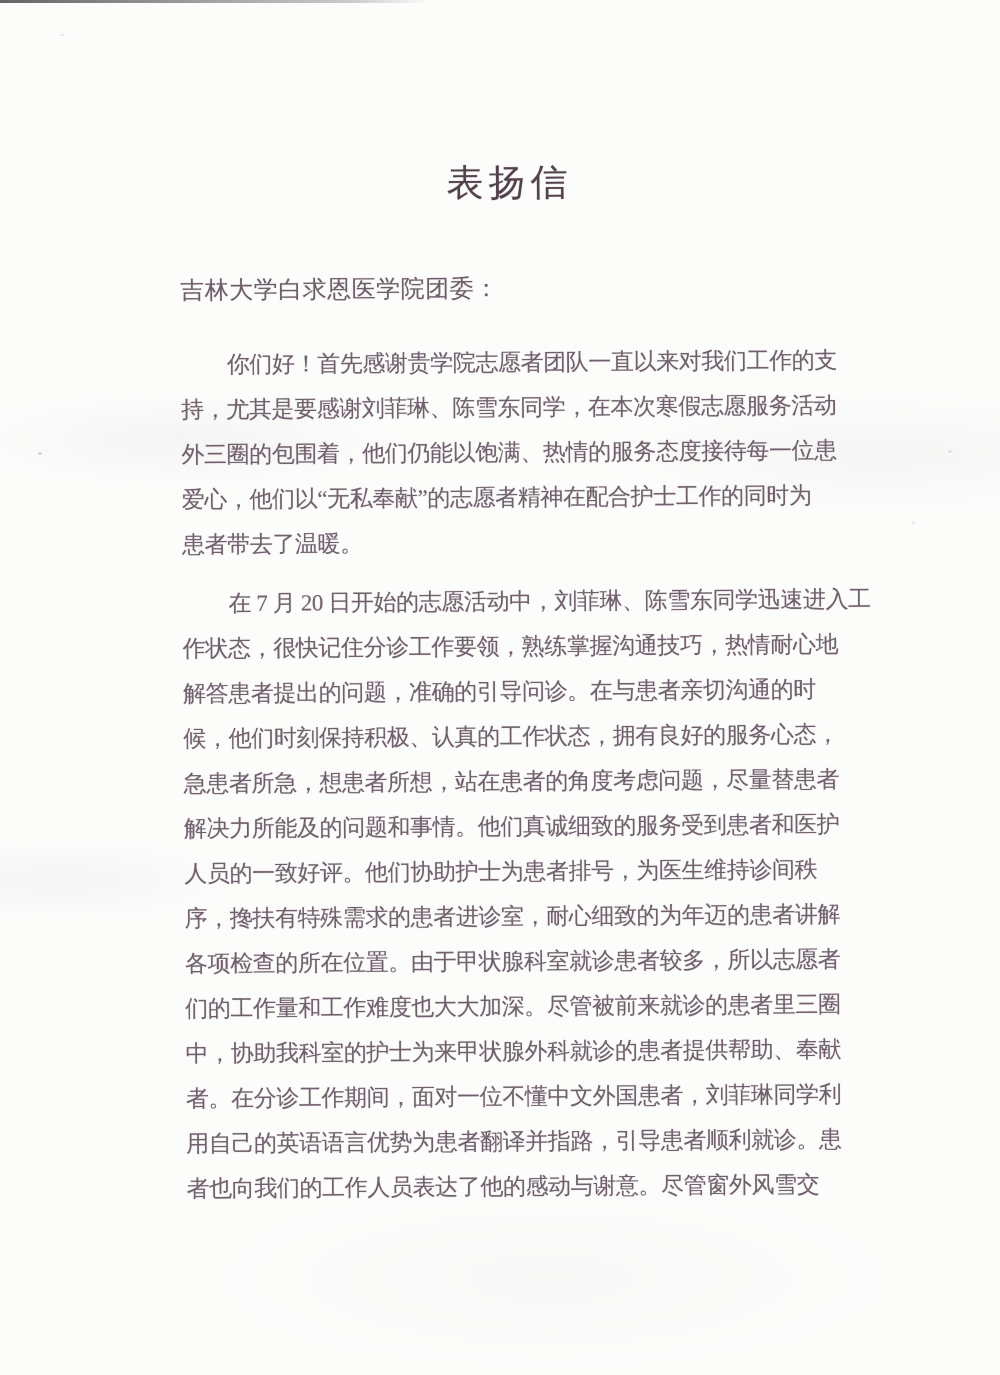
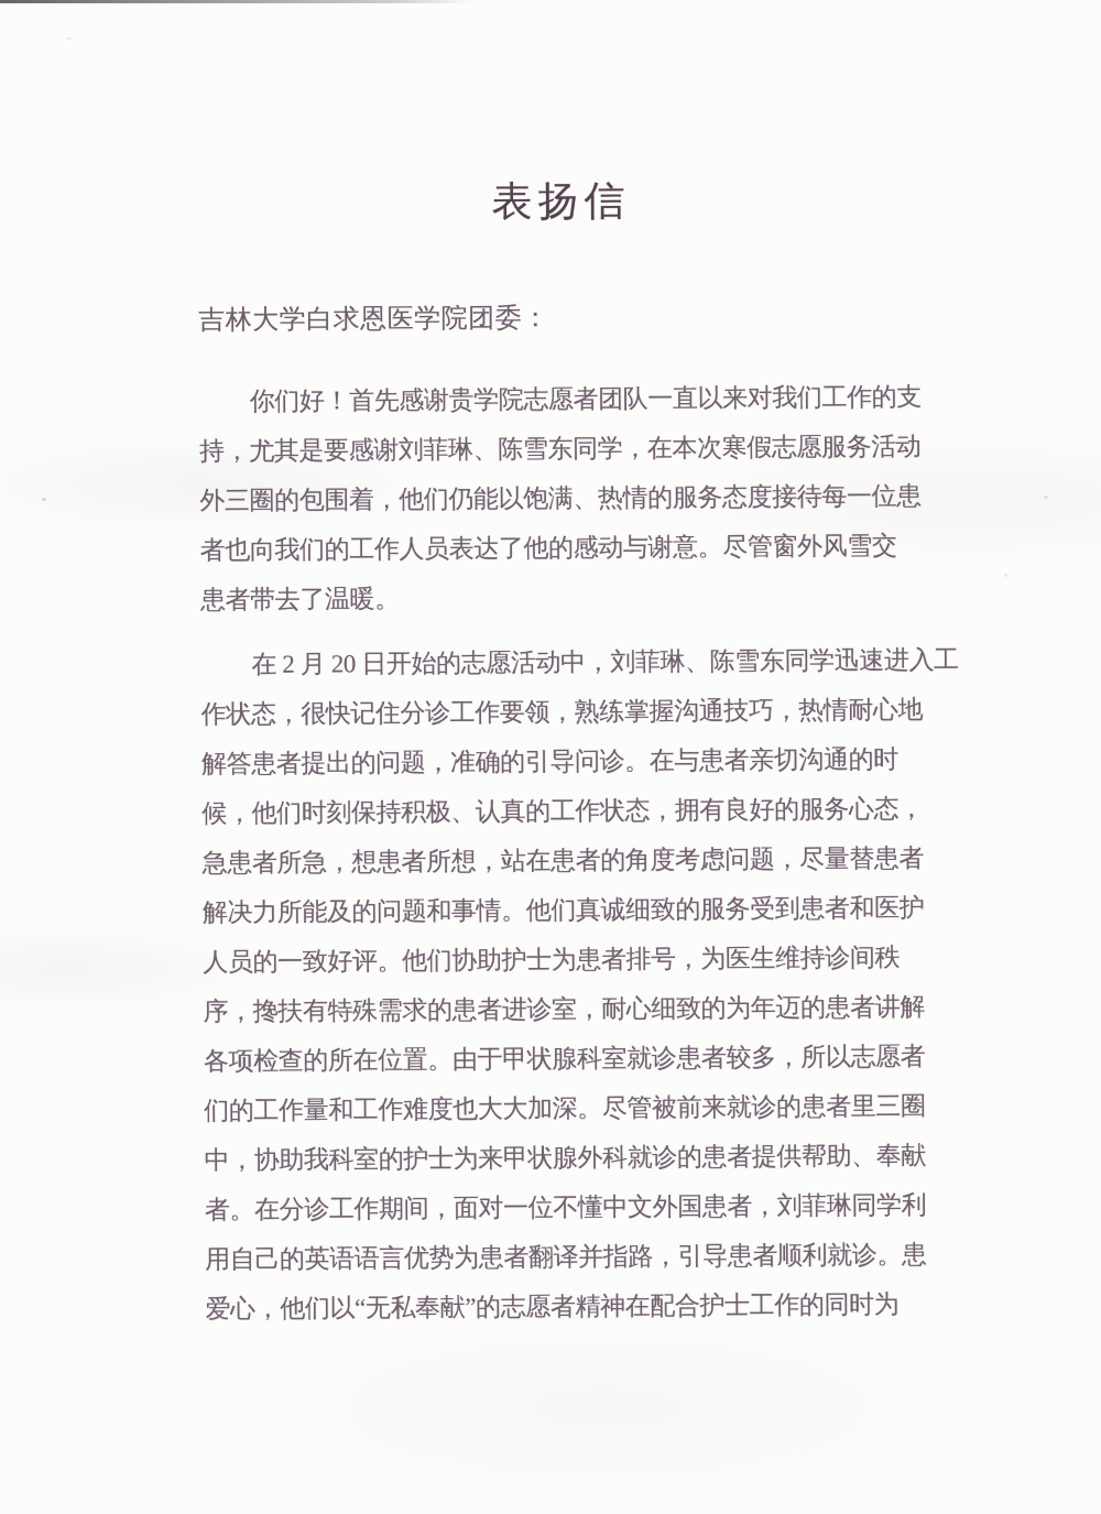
  表扬信
  吉林大学白求恩医学院团委：
  你们好！首先感谢贵学院志愿者团队一直以来对我们工作的支
  持，尤其是要感谢刘菲琳、陈雪东同学，在本次寒假志愿服务活动
  外三圈的包围着，他们仍能以饱满、热情的服务态度接待每一位患
- 爱心，他们以“无私奉献”的志愿者精神在配合护士工作的同时为
+ 者也向我们的工作人员表达了他的感动与谢意。尽管窗外风雪交
  患者带去了温暖。
- 在 7 月 20 日开始的志愿活动中，刘菲琳、陈雪东同学迅速进入工
+ 在 2 月 20 日开始的志愿活动中，刘菲琳、陈雪东同学迅速进入工
  作状态，很快记住分诊工作要领，熟练掌握沟通技巧，热情耐心地
  解答患者提出的问题，准确的引导问诊。在与患者亲切沟通的时
  候，他们时刻保持积极、认真的工作状态，拥有良好的服务心态，
  急患者所急，想患者所想，站在患者的角度考虑问题，尽量替患者
  解决力所能及的问题和事情。他们真诚细致的服务受到患者和医护
  人员的一致好评。他们协助护士为患者排号，为医生维持诊间秩
  序，搀扶有特殊需求的患者进诊室，耐心细致的为年迈的患者讲解
  各项检查的所在位置。由于甲状腺科室就诊患者较多，所以志愿者
  们的工作量和工作难度也大大加深。尽管被前来就诊的患者里三圈
  中，协助我科室的护士为来甲状腺外科就诊的患者提供帮助、奉献
  者。在分诊工作期间，面对一位不懂中文外国患者，刘菲琳同学利
  用自己的英语语言优势为患者翻译并指路，引导患者顺利就诊。患
- 者也向我们的工作人员表达了他的感动与谢意。尽管窗外风雪交
+ 爱心，他们以“无私奉献”的志愿者精神在配合护士工作的同时为
